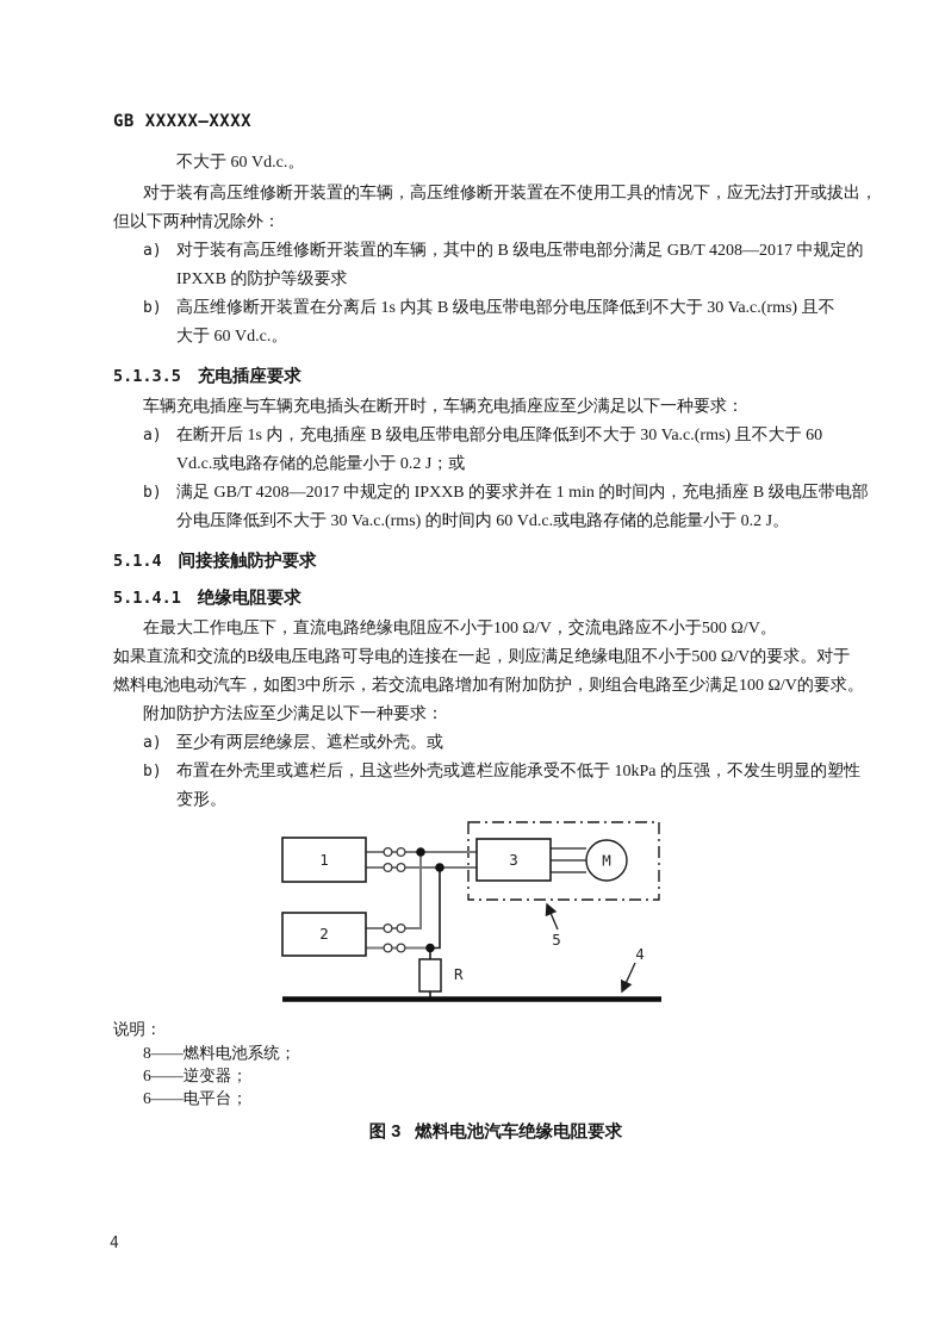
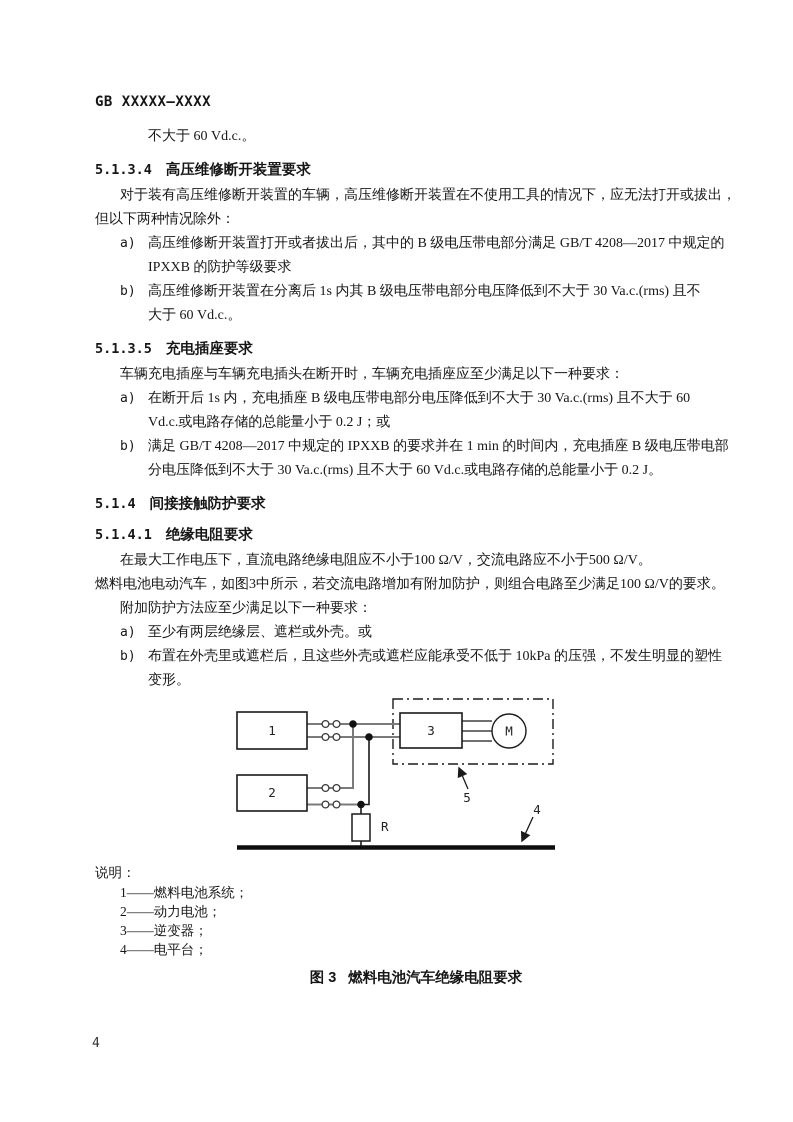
  GB XXXXX—XXXX
  不大于 60 Vd.c.。
+ 5.1.3.4 高压维修断开装置要求
  对于装有高压维修断开装置的车辆，高压维修断开装置在不使用工具的情况下，应无法打开或拔出，
  但以下两种情况除外：
  a)
- 对于装有高压维修断开装置的车辆，其中的 B 级电压带电部分满足 GB/T 4208—2017 中规定的
+ 高压维修断开装置打开或者拔出后，其中的 B 级电压带电部分满足 GB/T 4208—2017 中规定的
  IPXXB 的防护等级要求
  b)
  高压维修断开装置在分离后 1s 内其 B 级电压带电部分电压降低到不大于 30 Va.c.(rms) 且不
  大于 60 Vd.c.。
  5.1.3.5 充电插座要求
  车辆充电插座与车辆充电插头在断开时，车辆充电插座应至少满足以下一种要求：
  a)
  在断开后 1s 内，充电插座 B 级电压带电部分电压降低到不大于 30 Va.c.(rms) 且不大于 60
  Vd.c.或电路存储的总能量小于 0.2 J；或
  b)
  满足 GB/T 4208—2017 中规定的 IPXXB 的要求并在 1 min 的时间内，充电插座 B 级电压带电部
- 分电压降低到不大于 30 Va.c.(rms) 的时间内 60 Vd.c.或电路存储的总能量小于 0.2 J。
+ 分电压降低到不大于 30 Va.c.(rms) 且不大于 60 Vd.c.或电路存储的总能量小于 0.2 J。
  5.1.4 间接接触防护要求
  5.1.4.1 绝缘电阻要求
  在最大工作电压下，直流电路绝缘电阻应不小于100 Ω/V，交流电路应不小于500 Ω/V。
- 如果直流和交流的B级电压电路可导电的连接在一起，则应满足绝缘电阻不小于500 Ω/V的要求。对于
  燃料电池电动汽车，如图3中所示，若交流电路增加有附加防护，则组合电路至少满足100 Ω/V的要求。
  附加防护方法应至少满足以下一种要求：
  a)
  至少有两层绝缘层、遮栏或外壳。或
  b)
  布置在外壳里或遮栏后，且这些外壳或遮栏应能承受不低于 10kPa 的压强，不发生明显的塑性
  变形。
  1
  2
  3
  M
  R
  5
  4
  说明：
- 8——燃料电池系统；
+ 1——燃料电池系统；
+ 2——动力电池；
- 6——逆变器；
+ 3——逆变器；
- 6——电平台；
+ 4——电平台；
  图 3 燃料电池汽车绝缘电阻要求
  4
